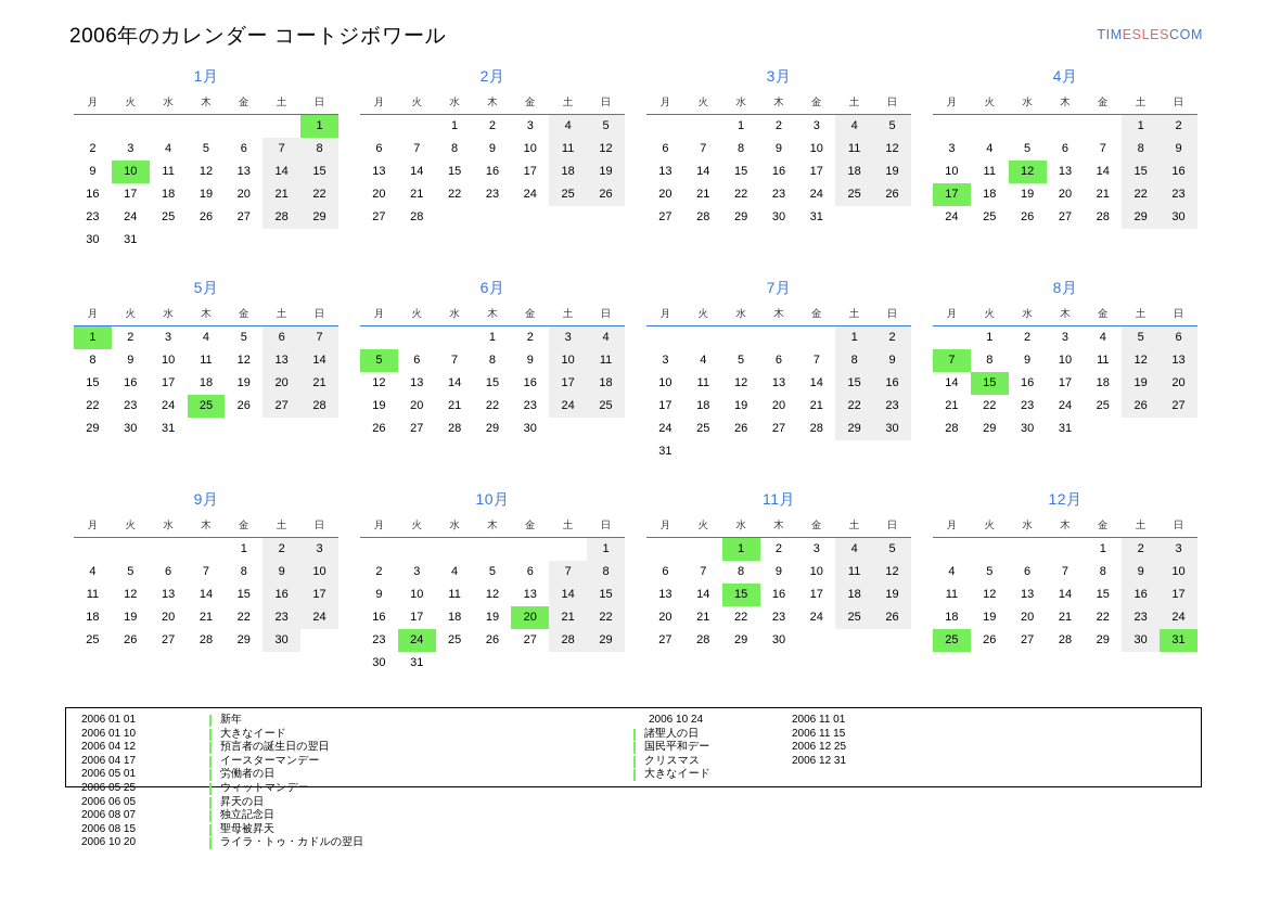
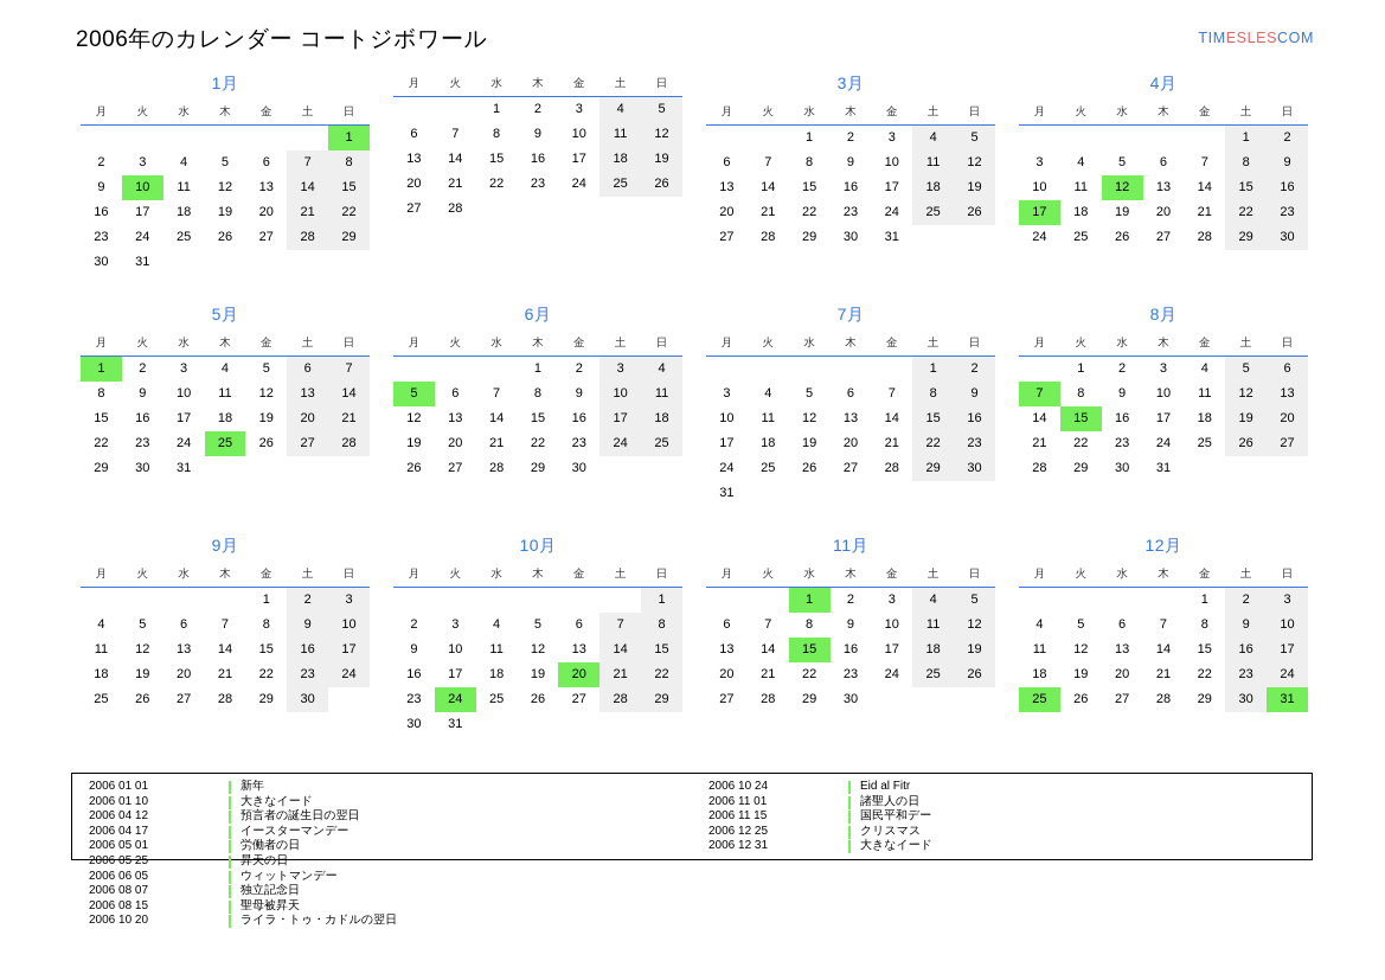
  2006年のカレンダー コートジボワール
  TIMESLESCOM
  1月
  月	火	水	木	金	土	日
  						1
  2	3	4	5	6	7	8
  9	10	11	12	13	14	15
  16	17	18	19	20	21	22
  23	24	25	26	27	28	29
  30	31
- 2月
  月	火	水	木	金	土	日
  		1	2	3	4	5
  6	7	8	9	10	11	12
  13	14	15	16	17	18	19
  20	21	22	23	24	25	26
  27	28
  3月
  月	火	水	木	金	土	日
  		1	2	3	4	5
  6	7	8	9	10	11	12
  13	14	15	16	17	18	19
  20	21	22	23	24	25	26
  27	28	29	30	31
  4月
  月	火	水	木	金	土	日
  					1	2
  3	4	5	6	7	8	9
  10	11	12	13	14	15	16
  17	18	19	20	21	22	23
  24	25	26	27	28	29	30
  5月
  月	火	水	木	金	土	日
  1	2	3	4	5	6	7
  8	9	10	11	12	13	14
  15	16	17	18	19	20	21
  22	23	24	25	26	27	28
  29	30	31
  6月
  月	火	水	木	金	土	日
  			1	2	3	4
  5	6	7	8	9	10	11
  12	13	14	15	16	17	18
  19	20	21	22	23	24	25
  26	27	28	29	30
  7月
  月	火	水	木	金	土	日
  					1	2
  3	4	5	6	7	8	9
  10	11	12	13	14	15	16
  17	18	19	20	21	22	23
  24	25	26	27	28	29	30
  31
  8月
  月	火	水	木	金	土	日
  	1	2	3	4	5	6
  7	8	9	10	11	12	13
  14	15	16	17	18	19	20
  21	22	23	24	25	26	27
  28	29	30	31
  9月
  月	火	水	木	金	土	日
  				1	2	3
  4	5	6	7	8	9	10
  11	12	13	14	15	16	17
  18	19	20	21	22	23	24
  25	26	27	28	29	30
  10月
  月	火	水	木	金	土	日
  						1
  2	3	4	5	6	7	8
  9	10	11	12	13	14	15
  16	17	18	19	20	21	22
  23	24	25	26	27	28	29
  30	31
  11月
  月	火	水	木	金	土	日
  		1	2	3	4	5
  6	7	8	9	10	11	12
  13	14	15	16	17	18	19
  20	21	22	23	24	25	26
  27	28	29	30
  12月
  月	火	水	木	金	土	日
  				1	2	3
  4	5	6	7	8	9	10
  11	12	13	14	15	16	17
  18	19	20	21	22	23	24
  25	26	27	28	29	30	31
  2006 01 01
  新年
  2006 01 10
  大きなイード
  2006 04 12
  預言者の誕生日の翌日
  2006 04 17
  イースターマンデー
  2006 05 01
  労働者の日
  2006 05 25
- ウィットマンデー
+ 昇天の日
  2006 06 05
- 昇天の日
+ ウィットマンデー
  2006 08 07
  独立記念日
  2006 08 15
  聖母被昇天
  2006 10 20
  ライラ・トゥ・カドルの翌日
  2006 10 24
+ Eid al Fitr
  2006 11 01
  諸聖人の日
  2006 11 15
  国民平和デー
  2006 12 25
  クリスマス
  2006 12 31
  大きなイード
